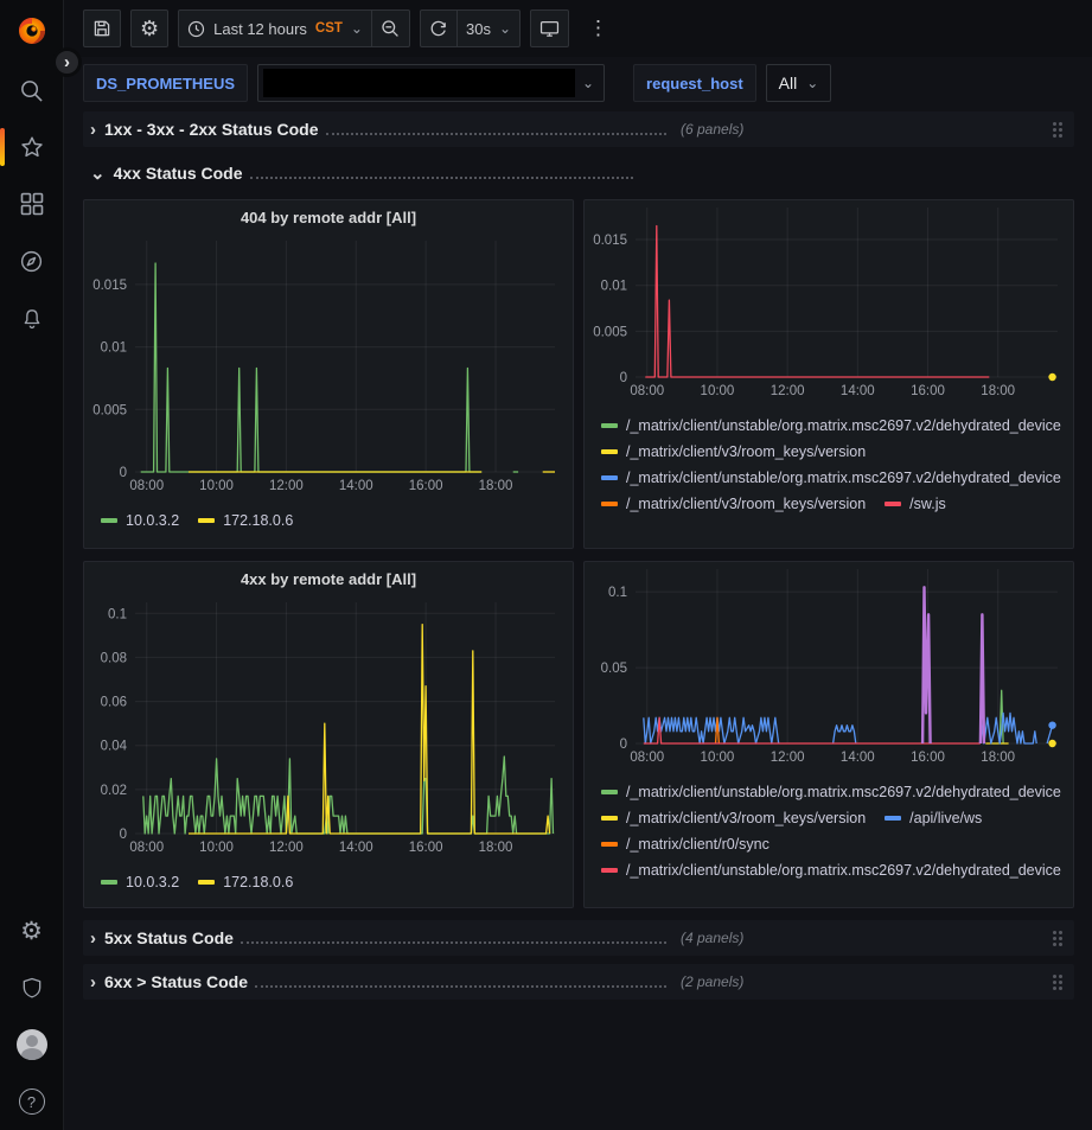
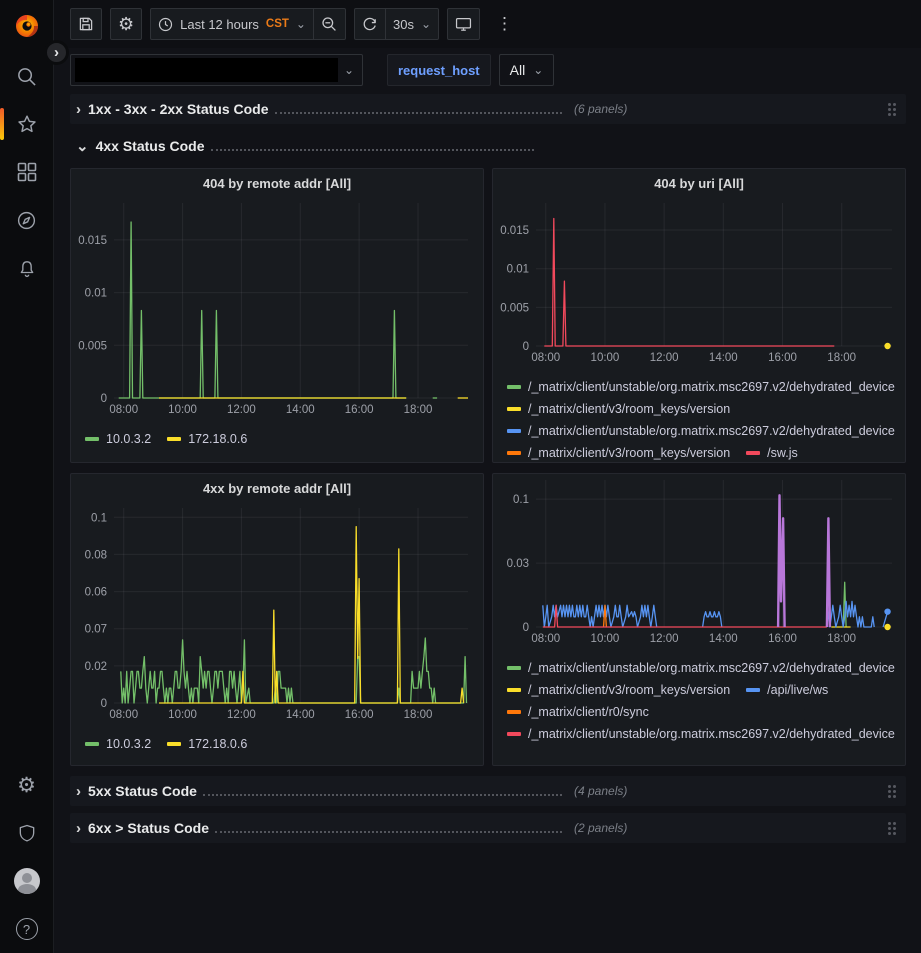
  ⚙
  ?
  ›
  ⚙
  Last 12 hours
  CST
  ⌄
  30s
  ⌄
  ⋮
- DS_PROMETHEUS
  ⌄
  request_host
  All
  ⌄
  ›
  1xx - 3xx - 2xx Status Code
  (6 panels)
  ⌄
  4xx Status Code
  404 by remote addr [All]
  08:00
  10:00
  12:00
  14:00
  16:00
  18:00
  0
  0.005
  0.01
  0.015
  10.0.3.2
  172.18.0.6
+ 404 by uri [All]
  08:00
  10:00
  12:00
  14:00
  16:00
  18:00
  0
  0.005
  0.01
  0.015
  /_matrix/client/unstable/org.matrix.msc2697.v2/dehydrated_device
  /_matrix/client/v3/room_keys/version
  /_matrix/client/unstable/org.matrix.msc2697.v2/dehydrated_device
  /_matrix/client/v3/room_keys/version
  /sw.js
  4xx by remote addr [All]
  08:00
  10:00
  12:00
  14:00
  16:00
  18:00
  0
  0.02
- 0.04
+ 0.07
  0.06
  0.08
  0.1
  10.0.3.2
  172.18.0.6
  08:00
  10:00
  12:00
  14:00
  16:00
  18:00
  0
- 0.05
+ 0.03
  0.1
  /_matrix/client/unstable/org.matrix.msc2697.v2/dehydrated_device
  /_matrix/client/v3/room_keys/version
  /api/live/ws
  /_matrix/client/r0/sync
  /_matrix/client/unstable/org.matrix.msc2697.v2/dehydrated_device
  ›
  5xx Status Code
  (4 panels)
  ›
  6xx > Status Code
  (2 panels)
